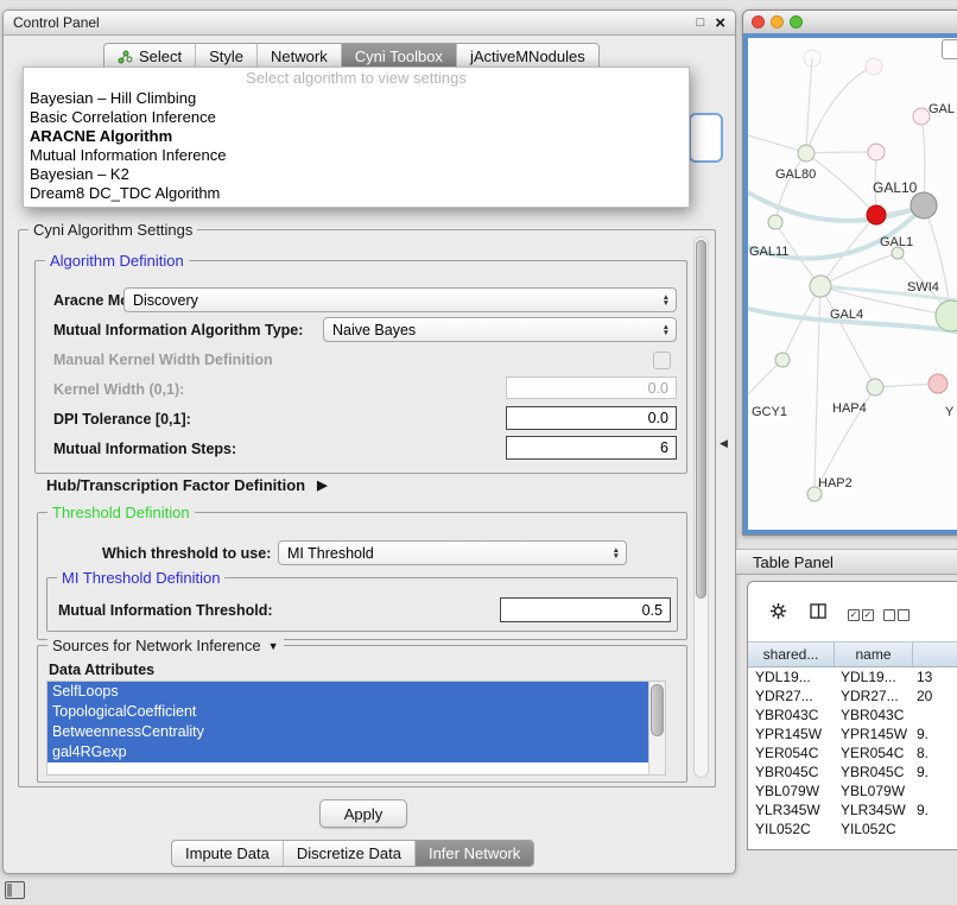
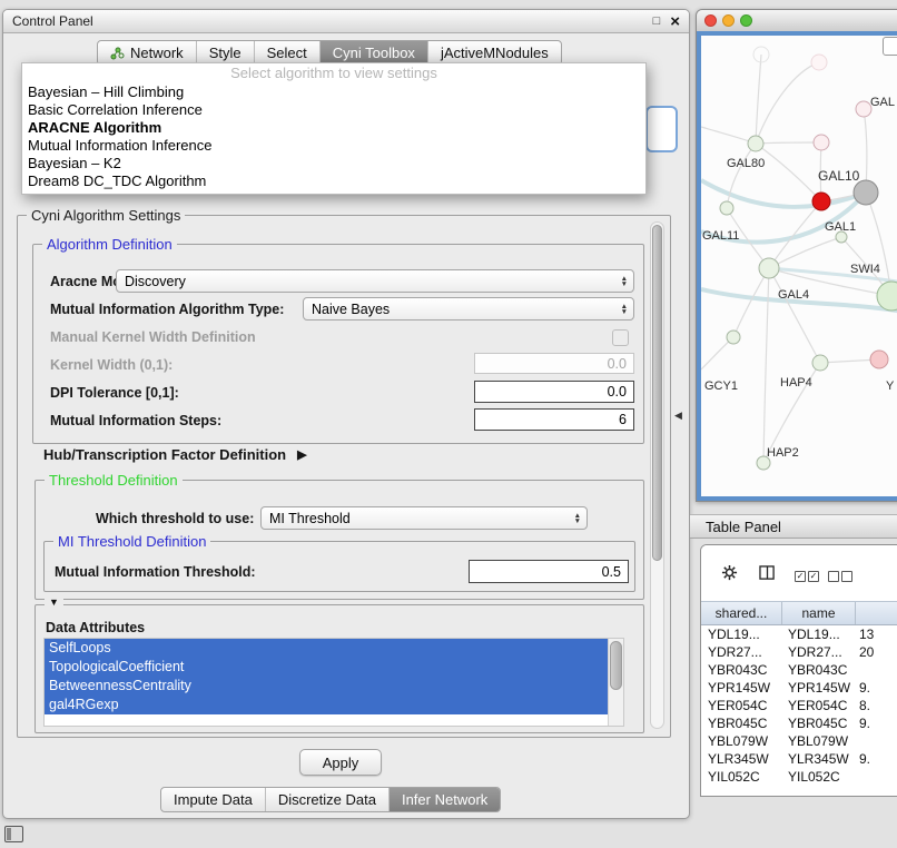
  Control Panel
  □
  ×
- Select
+ Network
  Style
- Network
+ Select
  Cyni Toolbox
  jActiveMNodules
  Select algorithm to view settings
  Bayesian – Hill Climbing
  Basic Correlation Inference
  ARACNE Algorithm
  Mutual Information Inference
  Bayesian – K2
  Dream8 DC_TDC Algorithm
  Cyni Algorithm Settings
  Algorithm Definition
  Discovery
  Mutual Information Algorithm Type:
  Naive Bayes
  Manual Kernel Width Definition
  Kernel Width (0,1):
  0.0
  DPI Tolerance [0,1]:
  0.0
  Mutual Information Steps:
  6
  Hub/Transcription Factor Definition
  ▶
  Threshold Definition
  Which threshold to use:
  MI Threshold
  MI Threshold Definition
  Mutual Information Threshold:
  0.5
- Sources for Network Inference
  ▼
  Data Attributes
  SelfLoops
  TopologicalCoefficient
  BetweennessCentrality
  gal4RGexp
  Apply
  Impute Data
  Discretize Data
  Infer Network
  ◀
  GAL
  GAL80
  GAL10
  GAL11
  GAL1
  SWI4
  GAL4
  GCY1
  HAP4
  HAP2
  Y
  Table Panel
  ✓
  ✓
  shared...
  name
  YDL19...
  YDL19...
  13
  YDR27...
  YDR27...
  20
  YBR043C
  YBR043C
  YPR145W
  YPR145W
  9.
  YER054C
  YER054C
  8.
  YBR045C
  YBR045C
  9.
  YBL079W
  YBL079W
  YLR345W
  YLR345W
  9.
  YIL052C
  YIL052C
